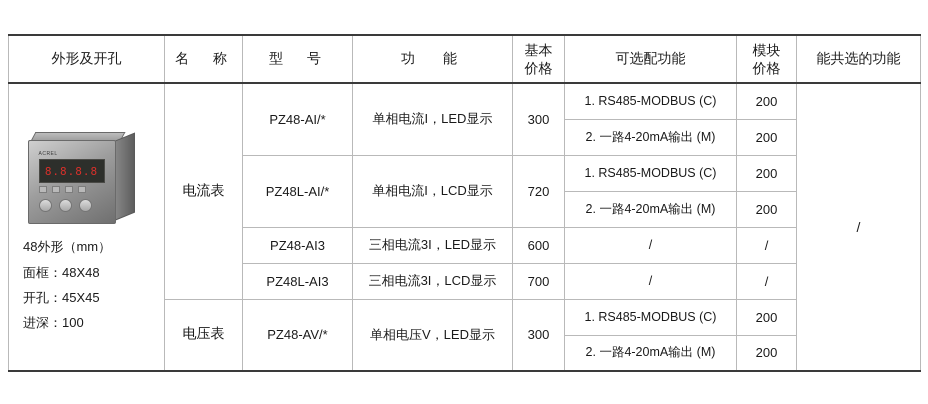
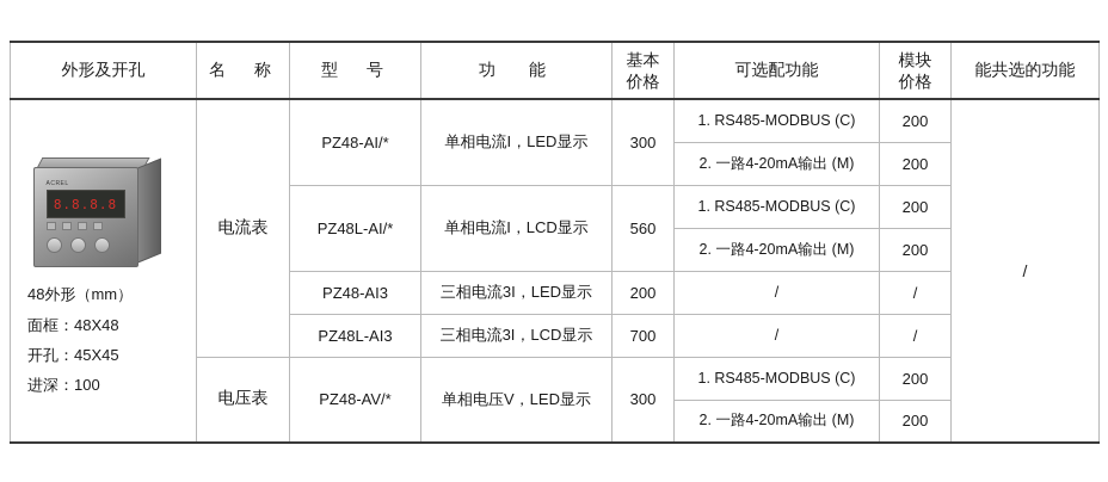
  外形及开孔	名 称	型 号	功 能	基本 价格	可选配功能	模块 价格	能共选的功能
  8.8.8.8 48外形（mm） 面框：48X48 开孔：45X45 进深：100	电流表	PZ48-AI/*	单相电流I，LED显示	300	1. RS485-MODBUS (C)	200	/
  2. 一路4-20mA输出 (M)	200
- PZ48L-AI/*	单相电流I，LCD显示	720	1. RS485-MODBUS (C)	200
+ PZ48L-AI/*	单相电流I，LCD显示	560	1. RS485-MODBUS (C)	200
  2. 一路4-20mA输出 (M)	200
- PZ48-AI3	三相电流3I，LED显示	600	/	/
+ PZ48-AI3	三相电流3I，LED显示	200	/	/
  PZ48L-AI3	三相电流3I，LCD显示	700	/	/
  电压表	PZ48-AV/*	单相电压V，LED显示	300	1. RS485-MODBUS (C)	200
  2. 一路4-20mA输出 (M)	200
